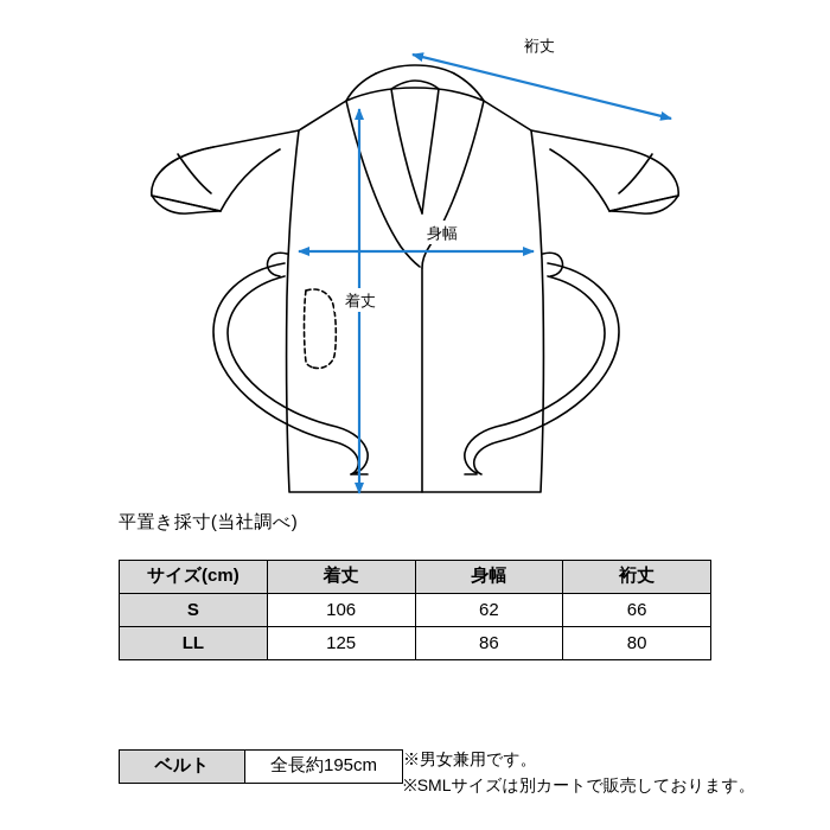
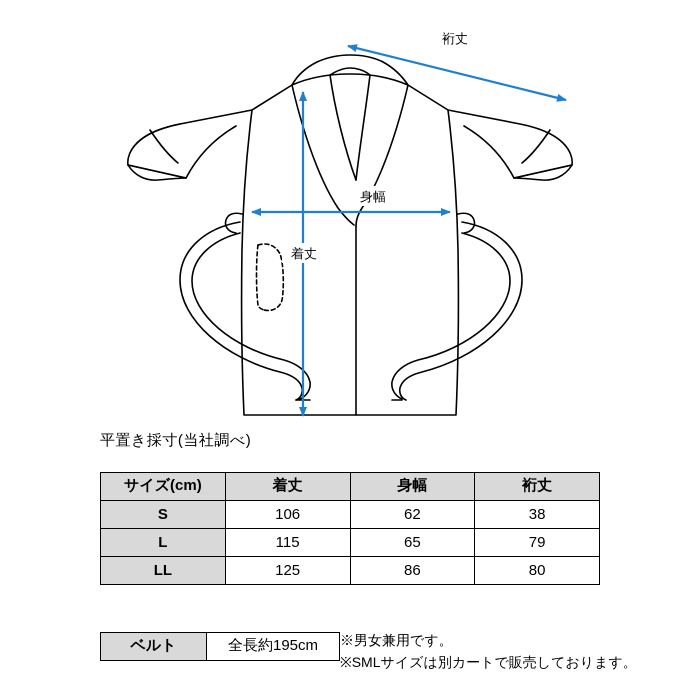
  裄丈
  身幅
  着丈
  平置き採寸(当社調べ)
  サイズ(cm)	着丈	身幅	裄丈
- S	106	62	66
+ S	106	62	38
+ L	115	65	79
  LL	125	86	80
  ベルト	全長約195cm
  ※男女兼用です。
  ※SMLサイズは別カートで販売しております。
